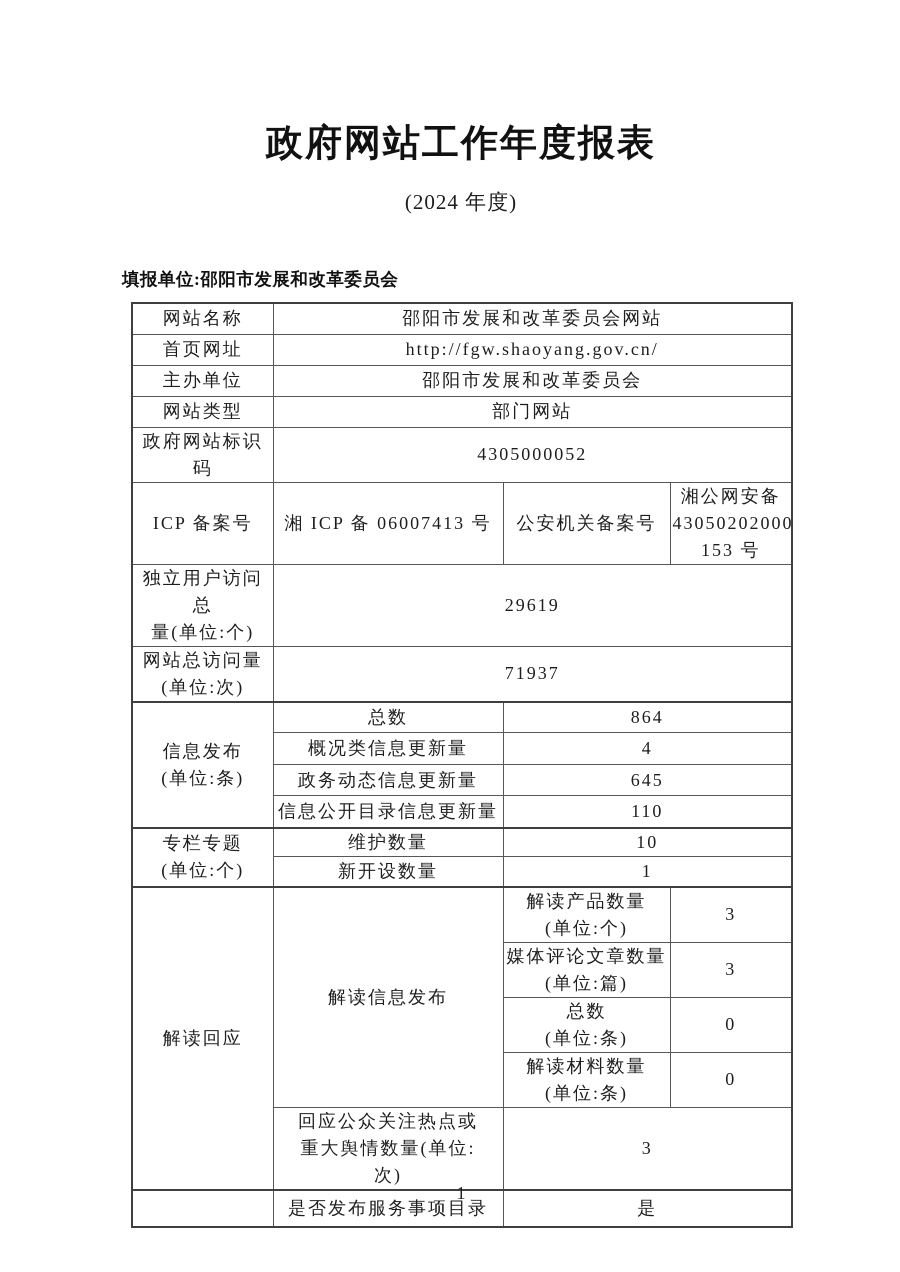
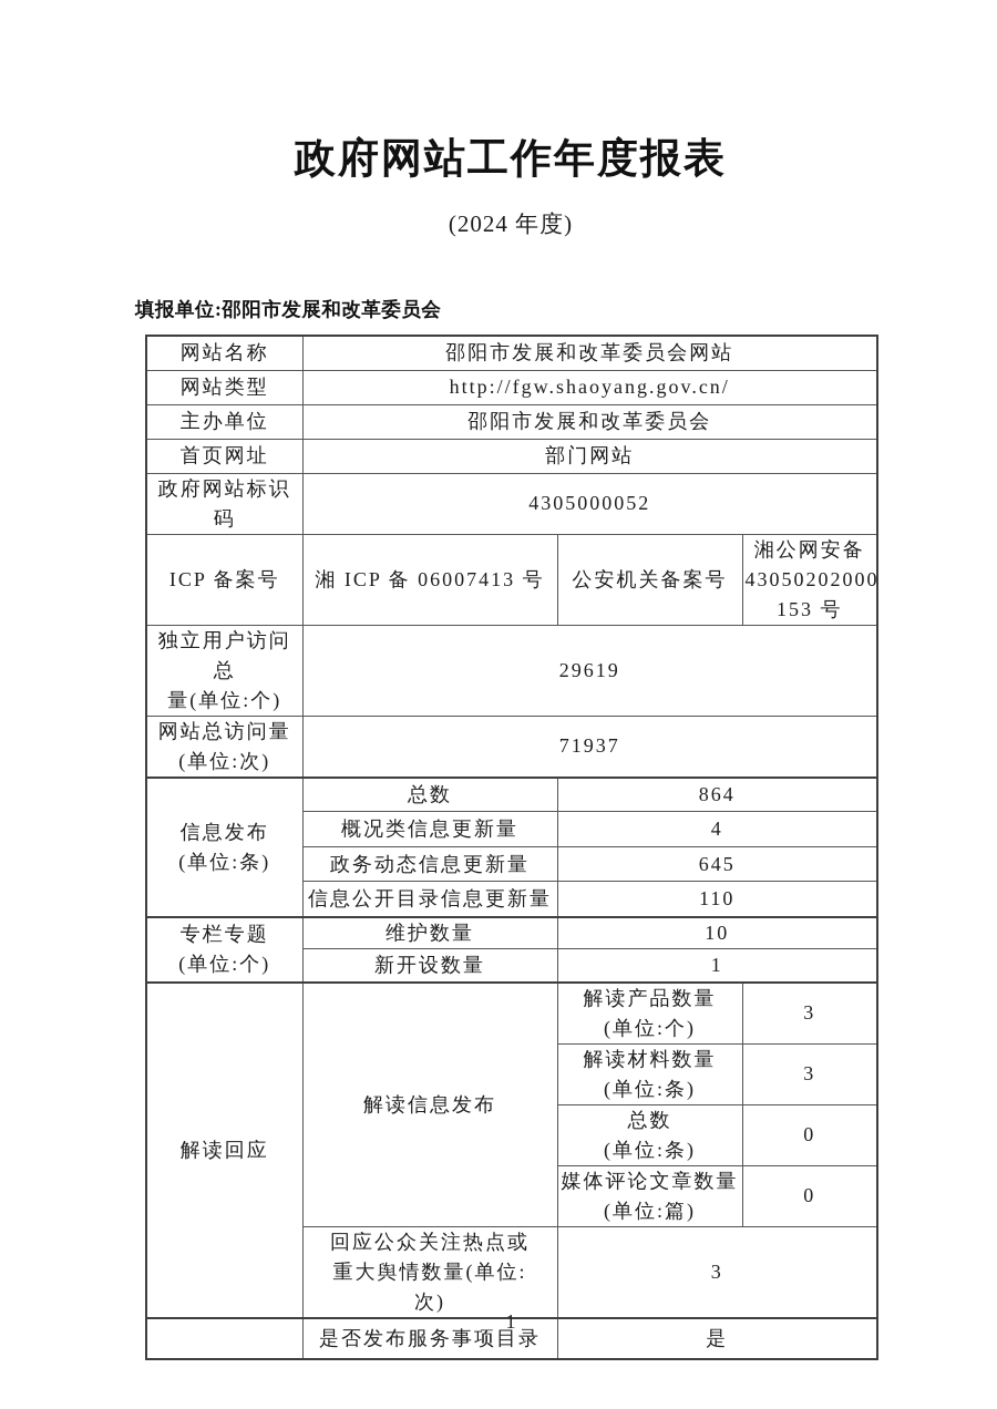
  政府网站工作年度报表
  (2024 年度)
  填报单位:邵阳市发展和改革委员会
  网站名称	邵阳市发展和改革委员会网站
- 首页网址	http://fgw.shaoyang.gov.cn/
+ 网站类型	http://fgw.shaoyang.gov.cn/
  主办单位	邵阳市发展和改革委员会
- 网站类型	部门网站
+ 首页网址	部门网站
  政府网站标识码	4305000052
  ICP 备案号	湘 ICP 备 06007413 号	公安机关备案号	湘公网安备 43050202000 153 号
  独立用户访问总 量(单位:个)	29619
  网站总访问量 (单位:次)	71937
  信息发布 (单位:条)	总数	864
  概况类信息更新量	4
  政务动态信息更新量	645
  信息公开目录信息更新量	110
  专栏专题 (单位:个)	维护数量	10
  新开设数量	1
  解读回应	解读信息发布	解读产品数量 (单位:个)	3
- 媒体评论文章数量 (单位:篇)	3
+ 解读材料数量 (单位:条)	3
  总数 (单位:条)	0
- 解读材料数量 (单位:条)	0
+ 媒体评论文章数量 (单位:篇)	0
  回应公众关注热点或 重大舆情数量(单位: 次)	3
  	是否发布服务事项目录	是
  1
